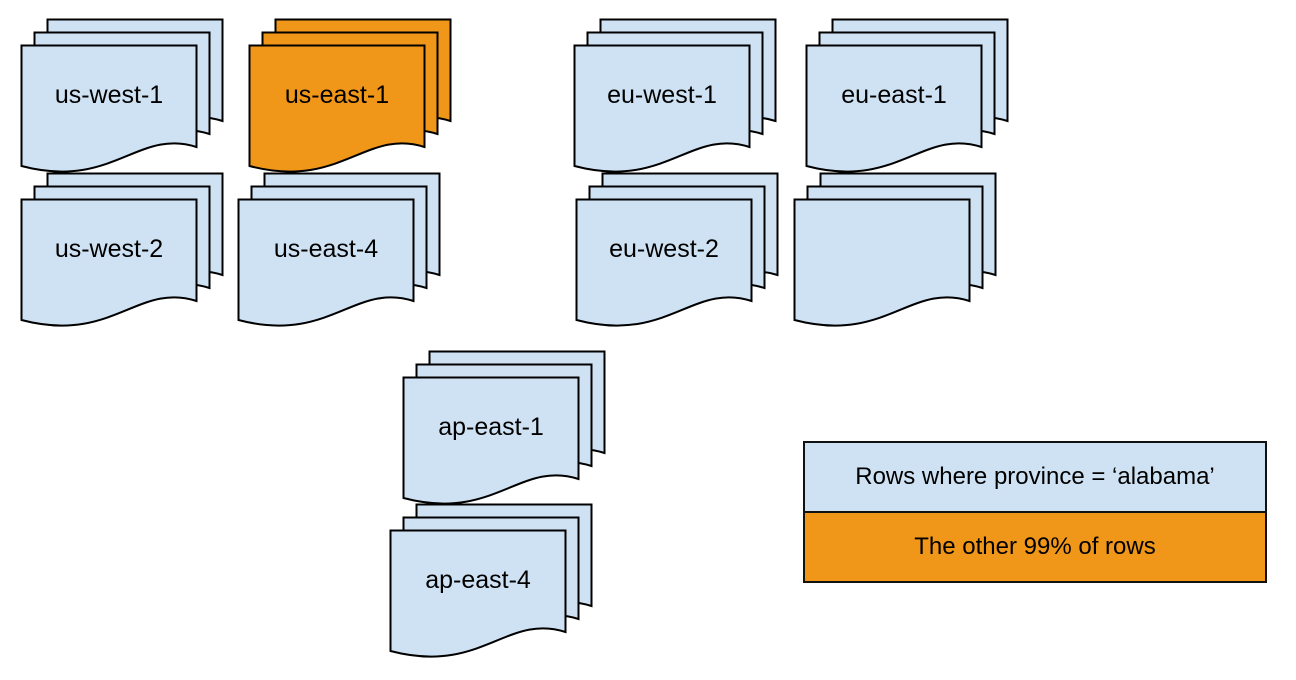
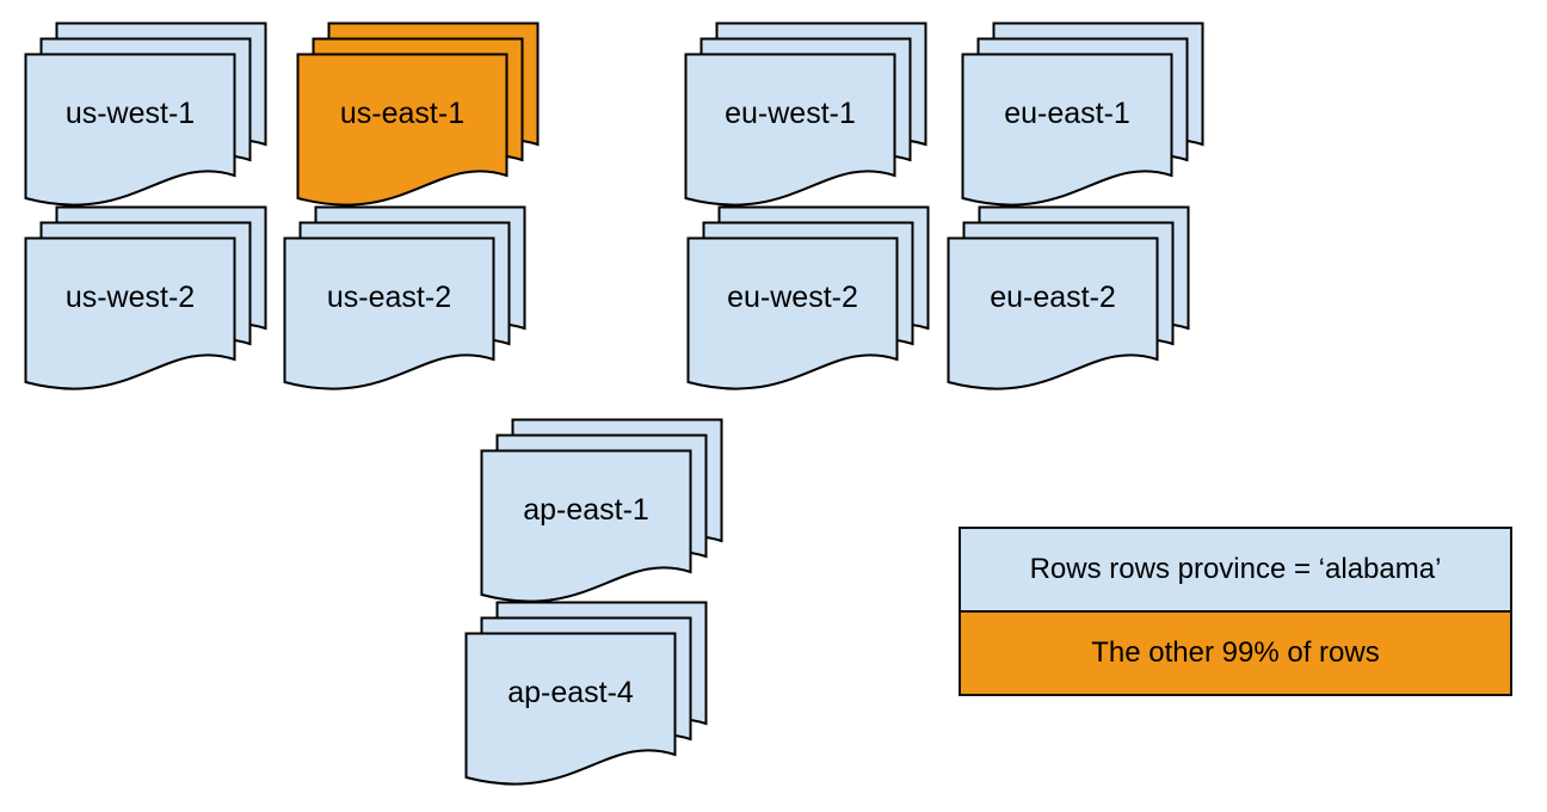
- Rows where province = ‘alabama’
+ Rows rows province = ‘alabama’
  The other 99% of rows
  us-west-1
  us-east-1
  eu-west-1
  eu-east-1
  us-west-2
- us-east-4
+ us-east-2
  eu-west-2
+ eu-east-2
  ap-east-1
  ap-east-4
